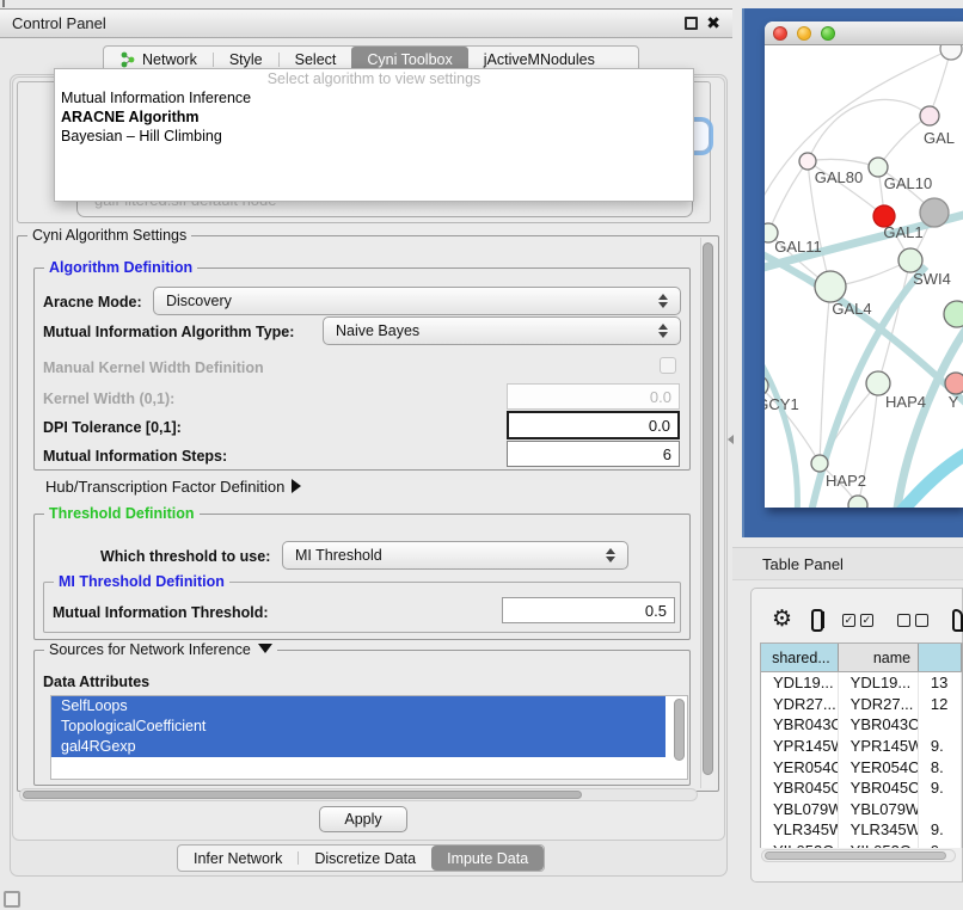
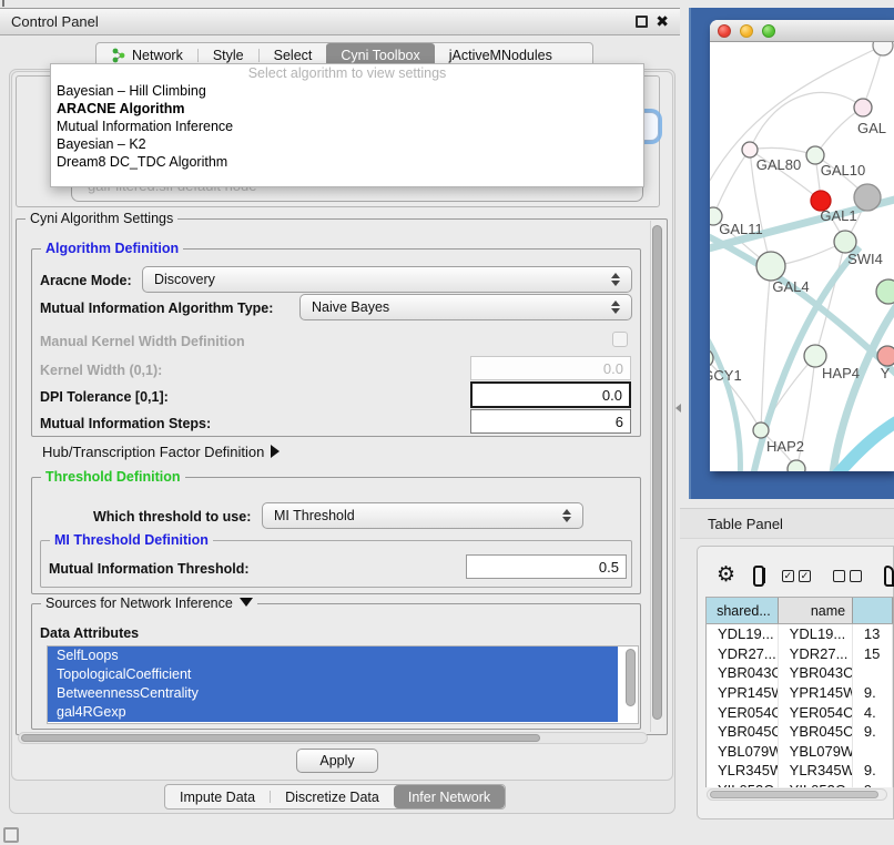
  Control Panel
  ✖
  Network
  Style
  Select
  Cyni Toolbox
  jActiveMNodules
  Select algorithm to view settings
- Mutual Information Inference
+ Bayesian – Hill Climbing
  ARACNE Algorithm
- Bayesian – Hill Climbing
+ Mutual Information Inference
+ Bayesian – K2
+ Dream8 DC_TDC Algorithm
  Cyni Algorithm Settings
  Algorithm Definition
  Aracne Mode:
  Discovery
  Mutual Information Algorithm Type:
  Naive Bayes
  Manual Kernel Width Definition
  Kernel Width (0,1):
  0.0
  DPI Tolerance [0,1]:
  0.0
  Mutual Information Steps:
  6
  Hub/Transcription Factor Definition
  Threshold Definition
  Which threshold to use:
  MI Threshold
  MI Threshold Definition
  Mutual Information Threshold:
  0.5
  Sources for Network Inference
  Data Attributes
  SelfLoops
  TopologicalCoefficient
+ BetweennessCentrality
  gal4RGexp
  Apply
- Infer Network
+ Impute Data
  Discretize Data
- Impute Data
+ Infer Network
  GAL
  GAL80
  GAL10
  GAL1
  GAL11
  SWI4
  GAL4
  CY1
  HAP4
  Y
  HAP2
  Table Panel
  ⚙
  ✓
  ✓
  shared...
  name
  YDL19...
  YDL19...
  13
  YDR27...
  YDR27...
- 12
+ 15
  YBR043C
  YBR043C
  YPR145W
  YPR145W
  9.
  YER054C
  YER054C
- 8.
+ 4.
  YBR045C
  YBR045C
  9.
  YBL079W
  YBL079W
  YLR345W
  YLR345W
  9.
